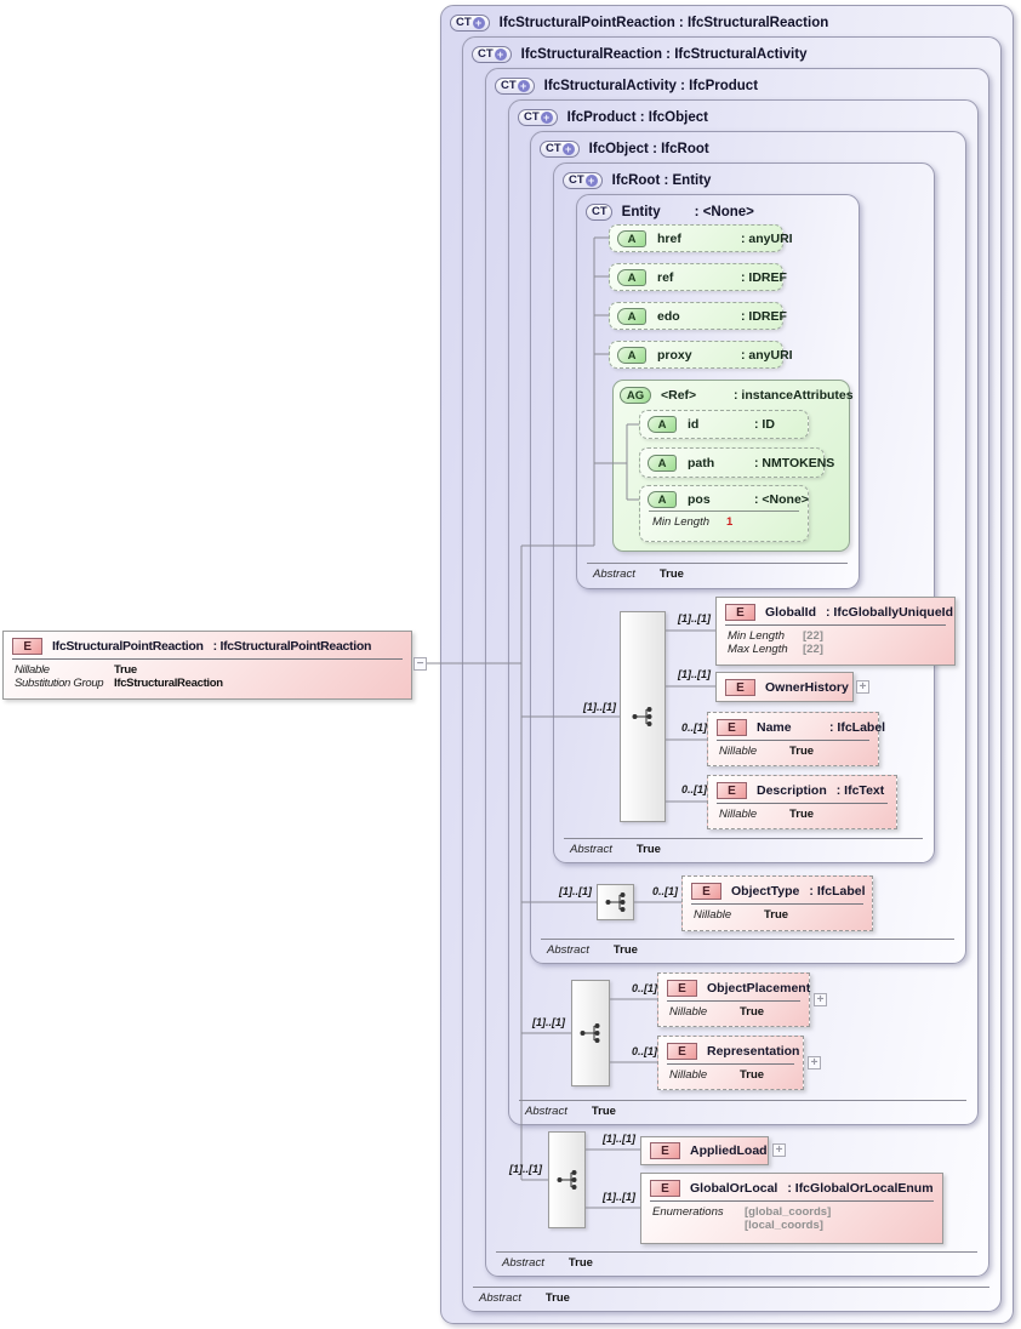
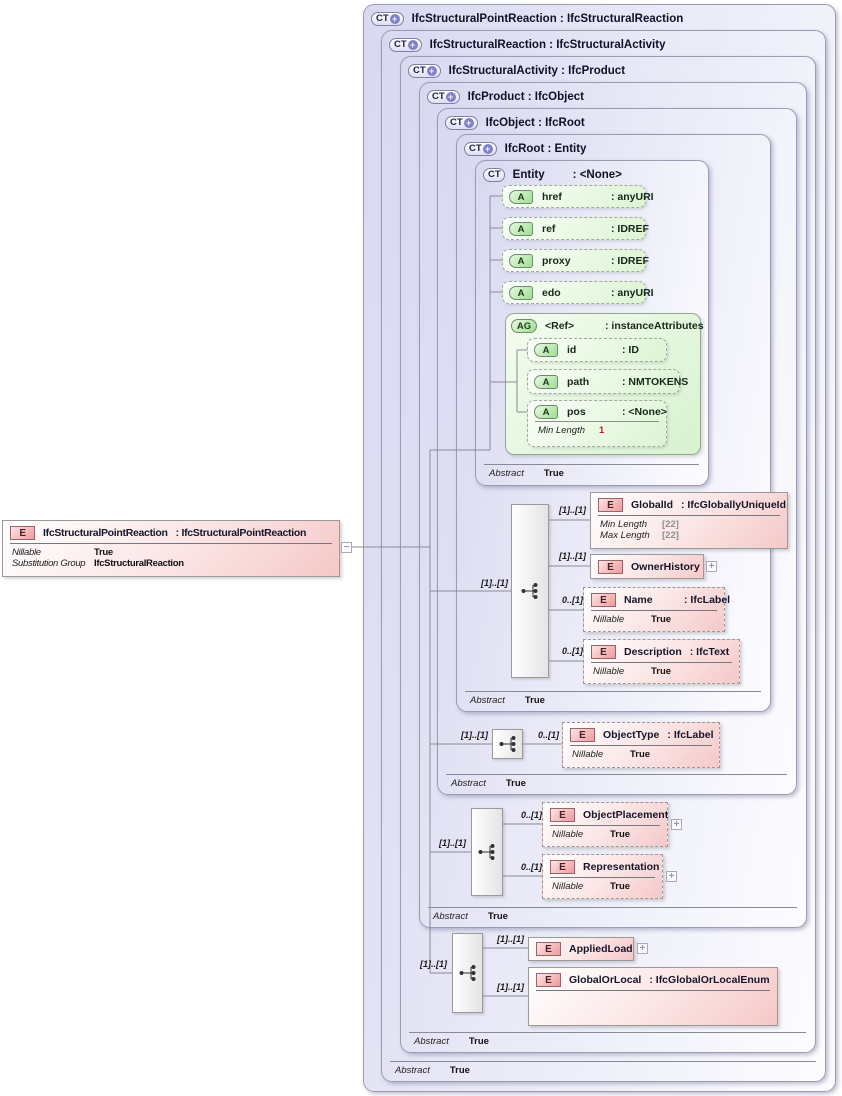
  CT
  +
  IfcStructuralPointReaction : IfcStructuralReaction
  CT
  +
  IfcStructuralReaction : IfcStructuralActivity
  Abstract
  True
  CT
  +
  IfcStructuralActivity : IfcProduct
  Abstract
  True
  CT
  +
  IfcProduct : IfcObject
  Abstract
  True
  CT
  +
  IfcObject : IfcRoot
  Abstract
  True
  CT
  +
  IfcRoot : Entity
  Abstract
  True
  CT
  Entity
  : <None>
  Abstract
  True
  A
  href
  : anyURI
  A
  ref
  : IDREF
  A
- edo
+ proxy
  : IDREF
  A
- proxy
+ edo
  : anyURI
  AG
  <Ref>
  : instanceAttributes
  A
  id
  : ID
  A
  path
  : NMTOKENS
  A
  pos
  : <None>
  Min Length
  1
  E
  GlobalId
  : IfcGloballyUniqueId
  Min Length
  [22]
  Max Length
  [22]
  E
  OwnerHistory
  E
  Name
  : IfcLabel
  Nillable
  True
  E
  Description
  : IfcText
  Nillable
  True
  E
  ObjectType
  : IfcLabel
  Nillable
  True
  E
  ObjectPlacement
  Nillable
  True
  E
  Representation
  Nillable
  True
  E
  AppliedLoad
  E
  GlobalOrLocal
  : IfcGlobalOrLocalEnum
- Enumerations
- [global_coords]
- [local_coords]
  E
  IfcStructuralPointReaction
  : IfcStructuralPointReaction
  Nillable
  True
  Substitution Group
  IfcStructuralReaction
  −
  +
  +
  +
  +
  [1]..[1]
  [1]..[1]
  [1]..[1]
  0..[1]
  0..[1]
  [1]..[1]
  0..[1]
  [1]..[1]
  0..[1]
  0..[1]
  [1]..[1]
  [1]..[1]
  [1]..[1]
